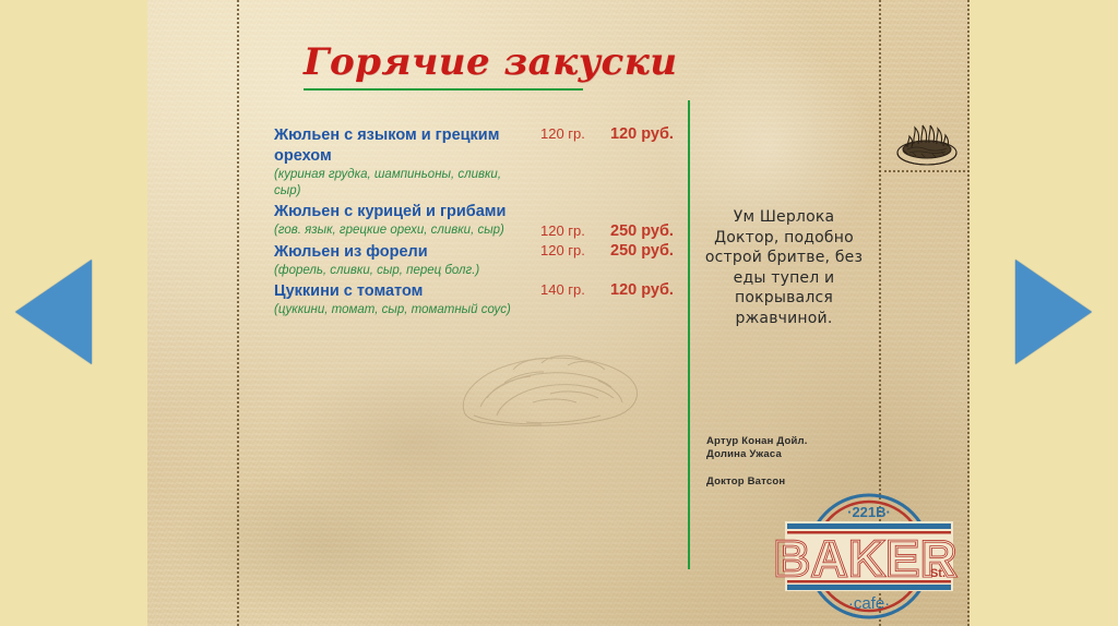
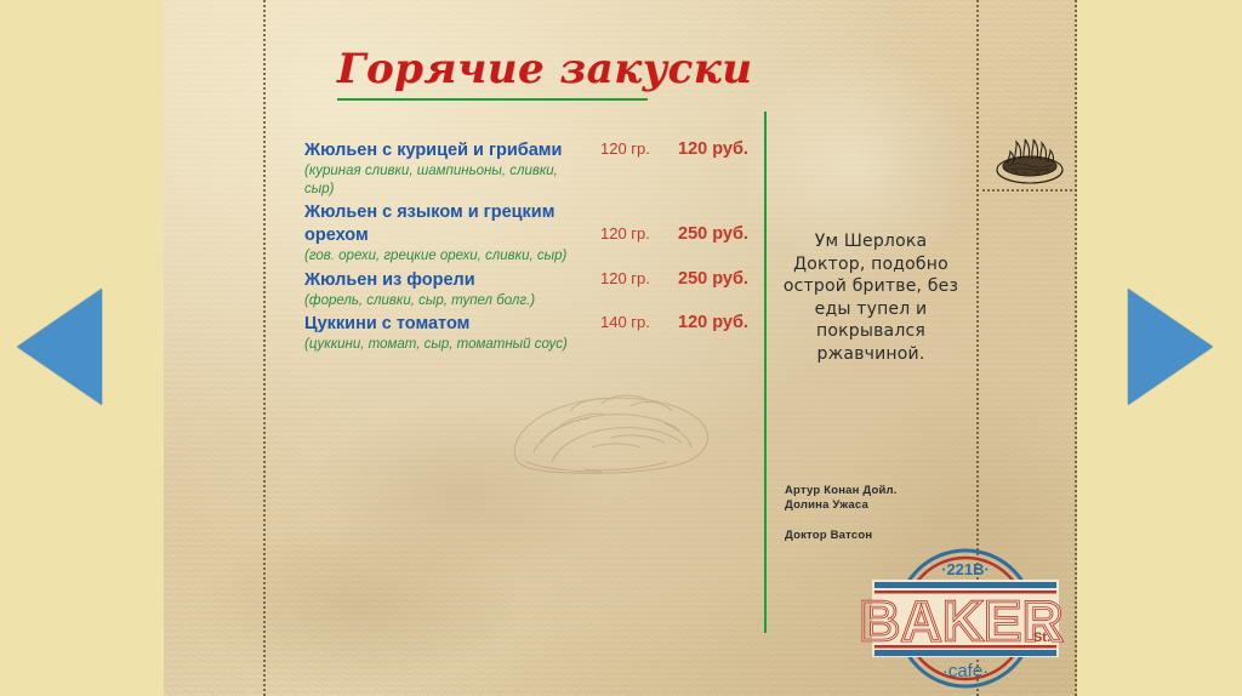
  Горячие закуски
- Жюльен с языком и грецким орехом
+ Жюльен с курицей и грибами
  120 гр.
  120 руб.
- (куриная грудка, шампиньоны, сливки, сыр)
+ (куриная сливки, шампиньоны, сливки, сыр)
- Жюльен с курицей и грибами
+ Жюльен с языком и грецким орехом
  120 гр.
  250 руб.
- (гов. язык, грецкие орехи, сливки, сыр)
+ (гов. орехи, грецкие орехи, сливки, сыр)
  Жюльен из форели
  120 гр.
  250 руб.
- (форель, сливки, сыр, перец болг.)
+ (форель, сливки, сыр, тупел болг.)
  Цуккини с томатом
  140 гр.
  120 руб.
  (цуккини, томат, сыр, томатный соус)
  Ум Шерлока Доктор, подобно острой бритве, без еды тупел и покрывался ржавчиной.
  Артур Конан Дойл.
  Долина Ужаса
  Доктор Ватсон
  ·221B·
  BAKER
  St.
  ·cafe·
